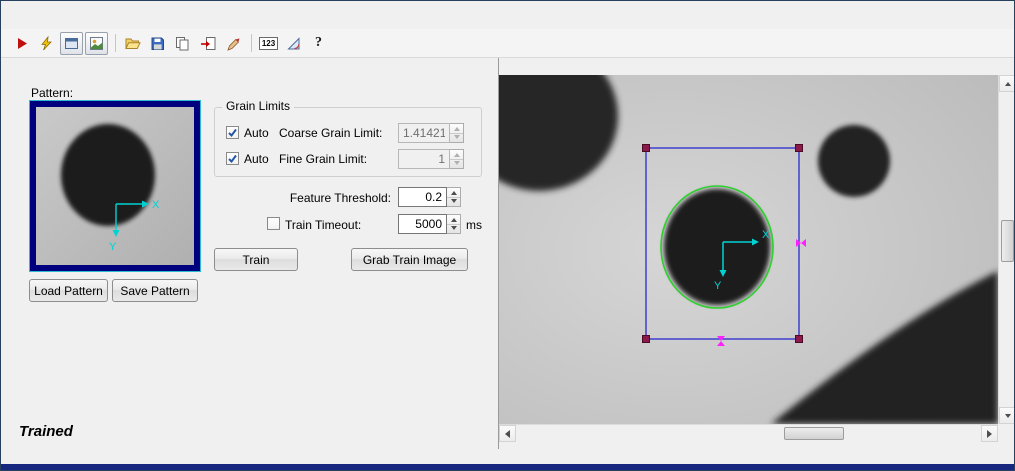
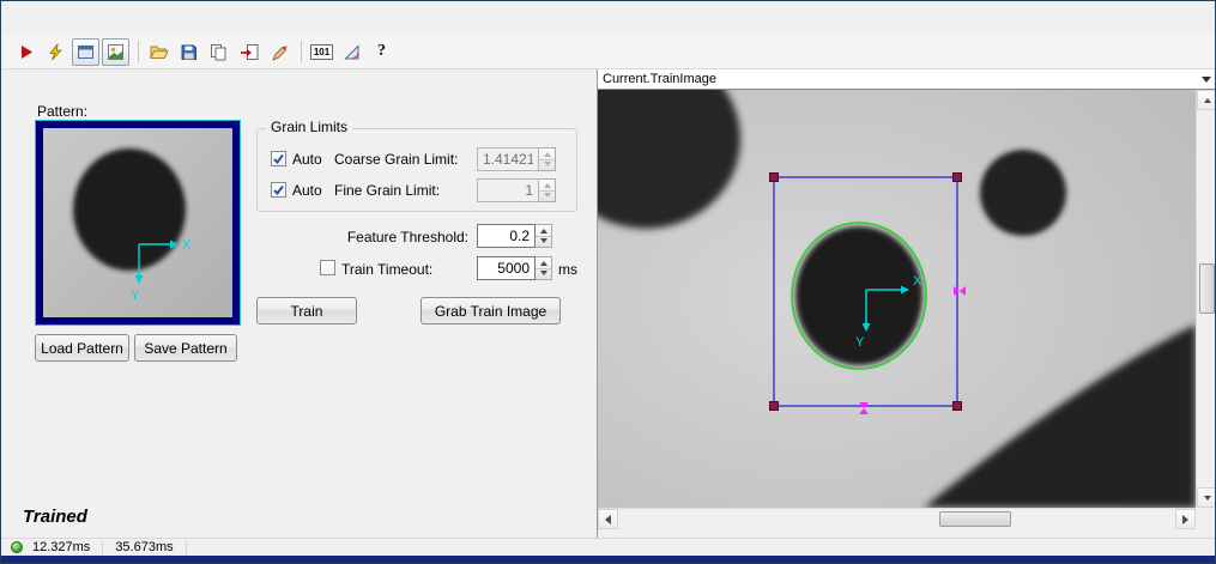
- 123
+ 101
  ?
  Pattern:
  X
  Y
  Load Pattern
  Save Pattern
  Grain Limits
  Auto
  Coarse Grain Limit:
  1.41421
  Auto
  Fine Grain Limit:
  1
  Feature Threshold:
  0.2
  Train Timeout:
  5000
  ms
  Train
  Grab Train Image
  Trained
+ Current.TrainImage
  X
  Y
+ 12.327ms
+ 35.673ms
